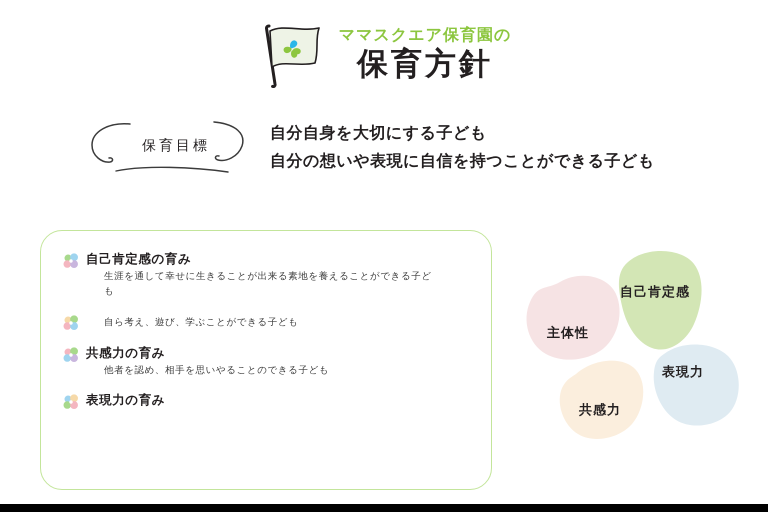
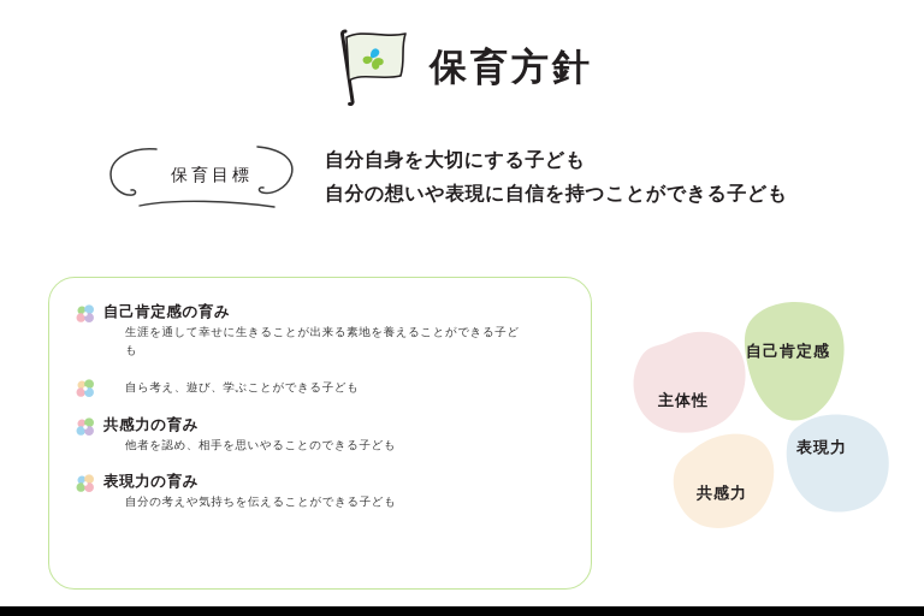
- ママスクエア保育園の
  保育方針
  保育目標
  自分自身を大切にする子ども
  自分の想いや表現に自信を持つことができる子ども
  自己肯定感の育み
  生涯を通して幸せに生きることが出来る素地を養えることができる子ども
  自ら考え、遊び、学ぶことができる子ども
  共感力の育み
  他者を認め、相手を思いやることのできる子ども
  表現力の育み
+ 自分の考えや気持ちを伝えることができる子ども
  自己肯定感
  主体性
  表現力
  共感力
